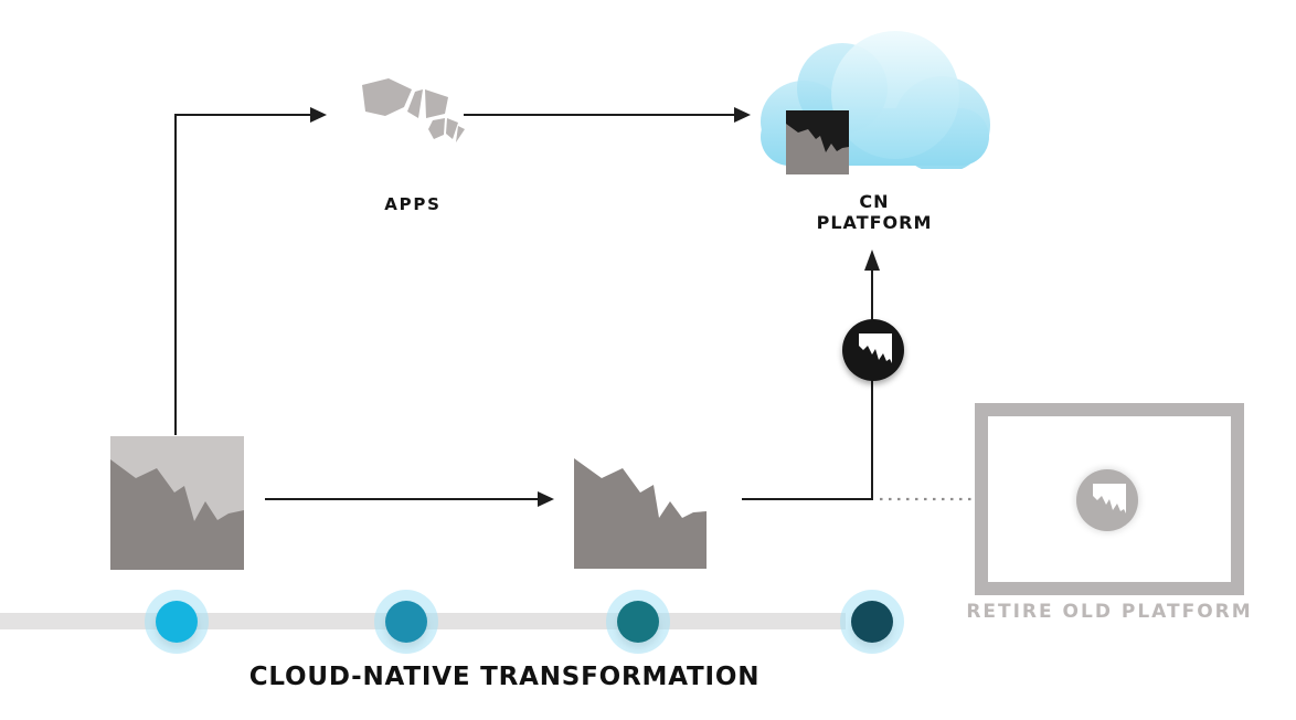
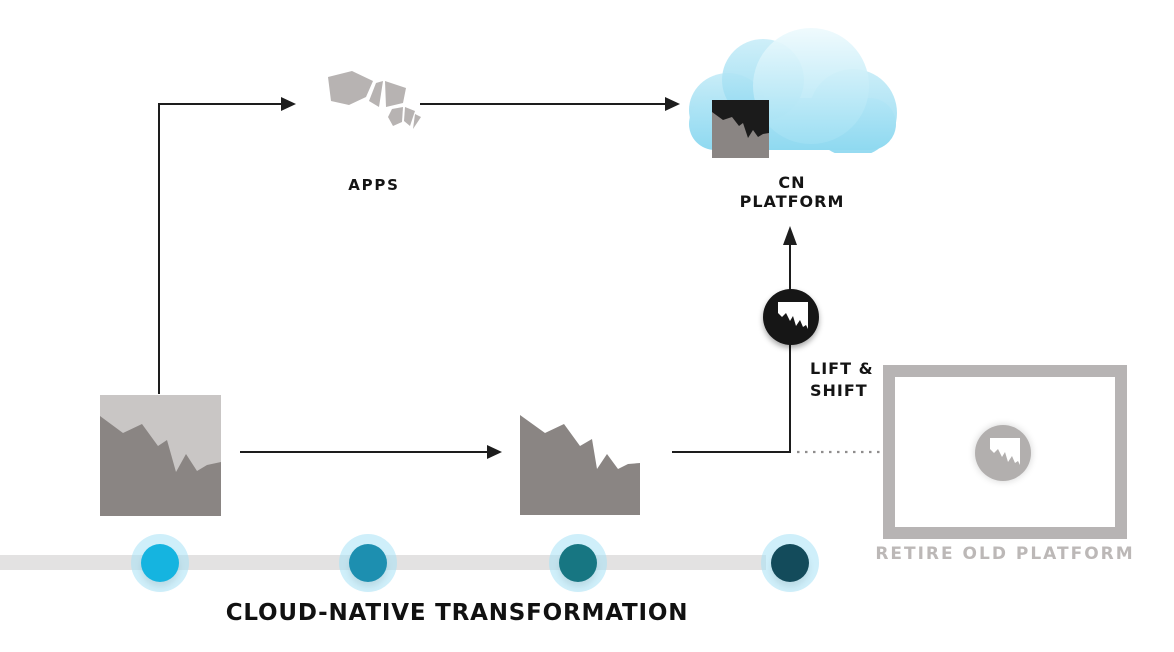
  APPS
  CN
  PLATFORM
+ LIFT &
+ SHIFT
  RETIRE OLD PLATFORM
  CLOUD-NATIVE TRANSFORMATION
